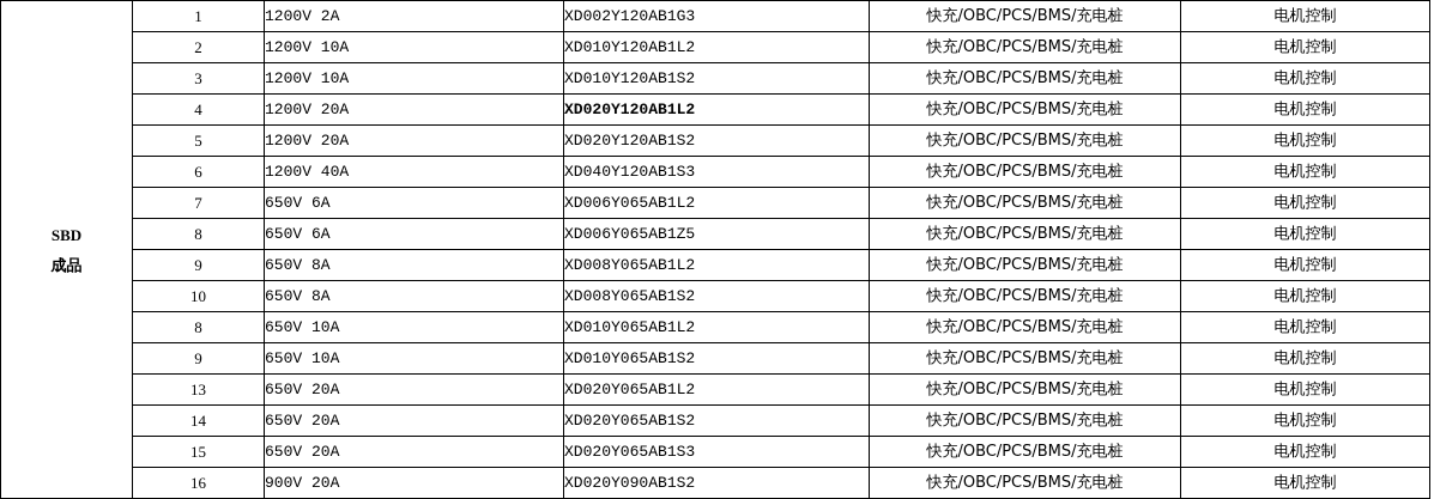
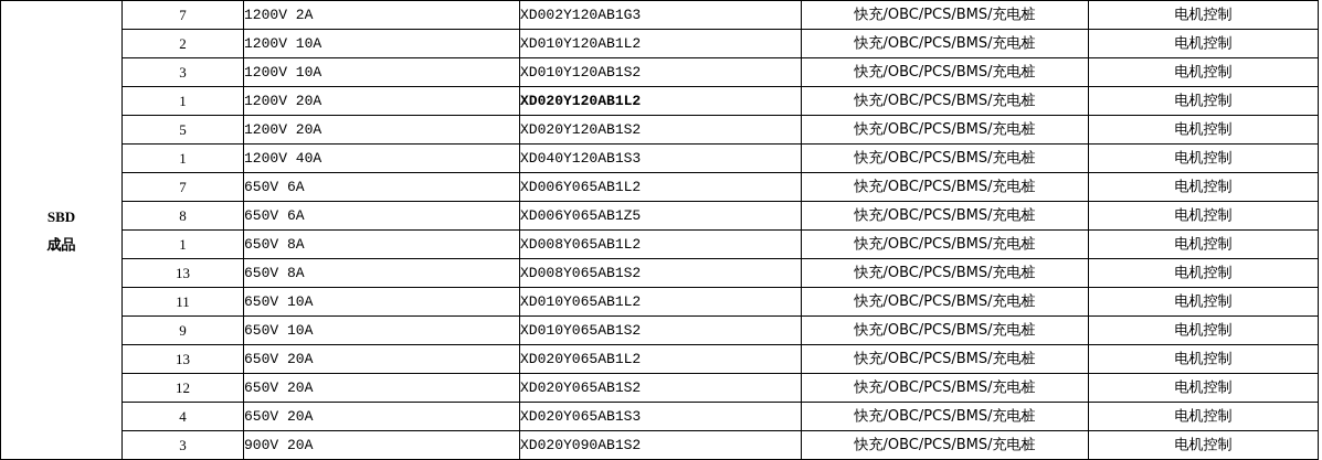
- SBD成品	1	1200V 2A	XD002Y120AB1G3	快充/OBC/PCS/BMS/充电桩	电机控制
+ SBD成品	7	1200V 2A	XD002Y120AB1G3	快充/OBC/PCS/BMS/充电桩	电机控制
  2	1200V 10A	XD010Y120AB1L2	快充/OBC/PCS/BMS/充电桩	电机控制
  3	1200V 10A	XD010Y120AB1S2	快充/OBC/PCS/BMS/充电桩	电机控制
- 4	1200V 20A	XD020Y120AB1L2	快充/OBC/PCS/BMS/充电桩	电机控制
+ 1	1200V 20A	XD020Y120AB1L2	快充/OBC/PCS/BMS/充电桩	电机控制
  5	1200V 20A	XD020Y120AB1S2	快充/OBC/PCS/BMS/充电桩	电机控制
- 6	1200V 40A	XD040Y120AB1S3	快充/OBC/PCS/BMS/充电桩	电机控制
+ 1	1200V 40A	XD040Y120AB1S3	快充/OBC/PCS/BMS/充电桩	电机控制
  7	650V 6A	XD006Y065AB1L2	快充/OBC/PCS/BMS/充电桩	电机控制
  8	650V 6A	XD006Y065AB1Z5	快充/OBC/PCS/BMS/充电桩	电机控制
- 9	650V 8A	XD008Y065AB1L2	快充/OBC/PCS/BMS/充电桩	电机控制
+ 1	650V 8A	XD008Y065AB1L2	快充/OBC/PCS/BMS/充电桩	电机控制
- 10	650V 8A	XD008Y065AB1S2	快充/OBC/PCS/BMS/充电桩	电机控制
+ 13	650V 8A	XD008Y065AB1S2	快充/OBC/PCS/BMS/充电桩	电机控制
- 8	650V 10A	XD010Y065AB1L2	快充/OBC/PCS/BMS/充电桩	电机控制
+ 11	650V 10A	XD010Y065AB1L2	快充/OBC/PCS/BMS/充电桩	电机控制
  9	650V 10A	XD010Y065AB1S2	快充/OBC/PCS/BMS/充电桩	电机控制
  13	650V 20A	XD020Y065AB1L2	快充/OBC/PCS/BMS/充电桩	电机控制
- 14	650V 20A	XD020Y065AB1S2	快充/OBC/PCS/BMS/充电桩	电机控制
+ 12	650V 20A	XD020Y065AB1S2	快充/OBC/PCS/BMS/充电桩	电机控制
- 15	650V 20A	XD020Y065AB1S3	快充/OBC/PCS/BMS/充电桩	电机控制
+ 4	650V 20A	XD020Y065AB1S3	快充/OBC/PCS/BMS/充电桩	电机控制
- 16	900V 20A	XD020Y090AB1S2	快充/OBC/PCS/BMS/充电桩	电机控制
+ 3	900V 20A	XD020Y090AB1S2	快充/OBC/PCS/BMS/充电桩	电机控制
